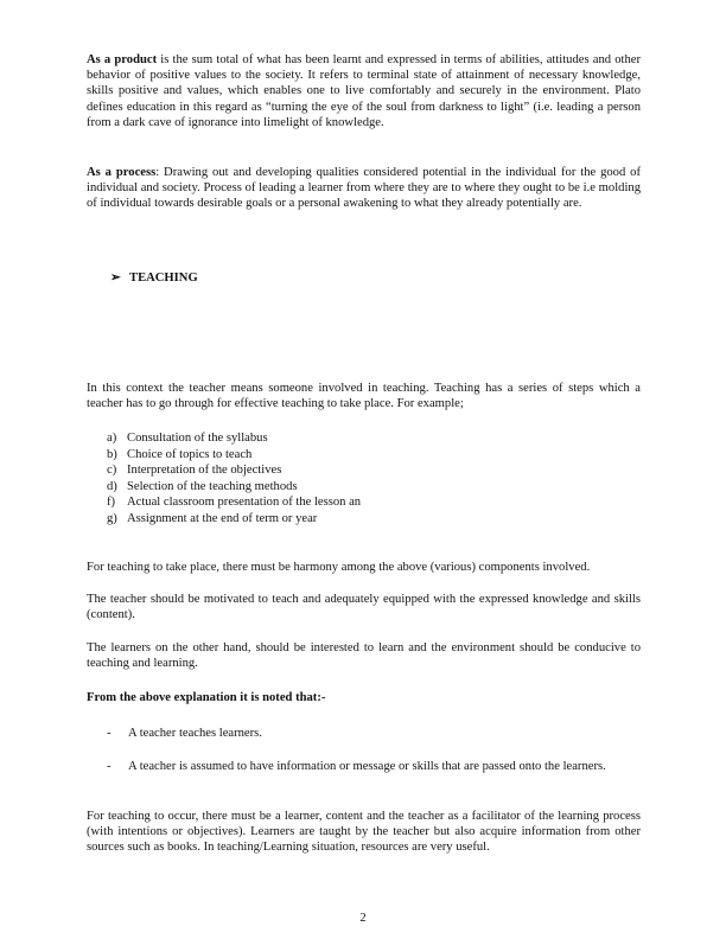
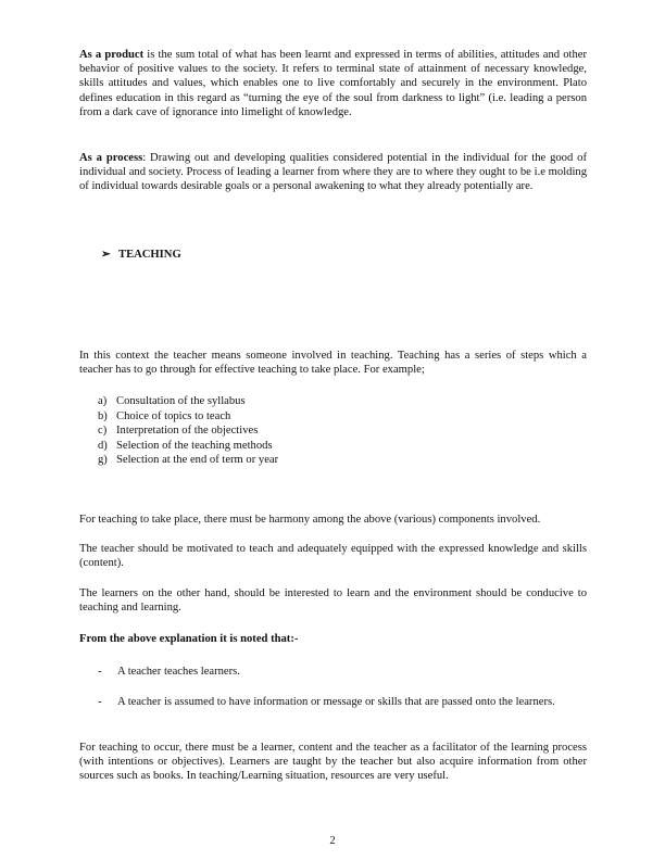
- As a product is the sum total of what has been learnt and expressed in terms of abilities, attitudes and other behavior of positive values to the society. It refers to terminal state of attainment of necessary knowledge, skills positive and values, which enables one to live comfortably and securely in the environment. Plato defines education in this regard as “turning the eye of the soul from darkness to light” (i.e. leading a person from a dark cave of ignorance into limelight of knowledge.
+ As a product is the sum total of what has been learnt and expressed in terms of abilities, attitudes and other behavior of positive values to the society. It refers to terminal state of attainment of necessary knowledge, skills attitudes and values, which enables one to live comfortably and securely in the environment. Plato defines education in this regard as “turning the eye of the soul from darkness to light” (i.e. leading a person from a dark cave of ignorance into limelight of knowledge.
  As a process: Drawing out and developing qualities considered potential in the individual for the good of individual and society. Process of leading a learner from where they are to where they ought to be i.e molding of individual towards desirable goals or a personal awakening to what they already potentially are.
  ➢ TEACHING
  In this context the teacher means someone involved in teaching. Teaching has a series of steps which a teacher has to go through for effective teaching to take place. For example;
  a) Consultation of the syllabus
  b) Choice of topics to teach
  c) Interpretation of the objectives
  d) Selection of the teaching methods
- f) Actual classroom presentation of the lesson an
- g) Assignment at the end of term or year
+ g) Selection at the end of term or year
  For teaching to take place, there must be harmony among the above (various) components involved.
  The teacher should be motivated to teach and adequately equipped with the expressed knowledge and skills (content).
  The learners on the other hand, should be interested to learn and the environment should be conducive to teaching and learning.
  From the above explanation it is noted that:-
  -
  A teacher teaches learners.
  -
  A teacher is assumed to have information or message or skills that are passed onto the learners.
  For teaching to occur, there must be a learner, content and the teacher as a facilitator of the learning process (with intentions or objectives). Learners are taught by the teacher but also acquire information from other sources such as books. In teaching/Learning situation, resources are very useful.
  2
